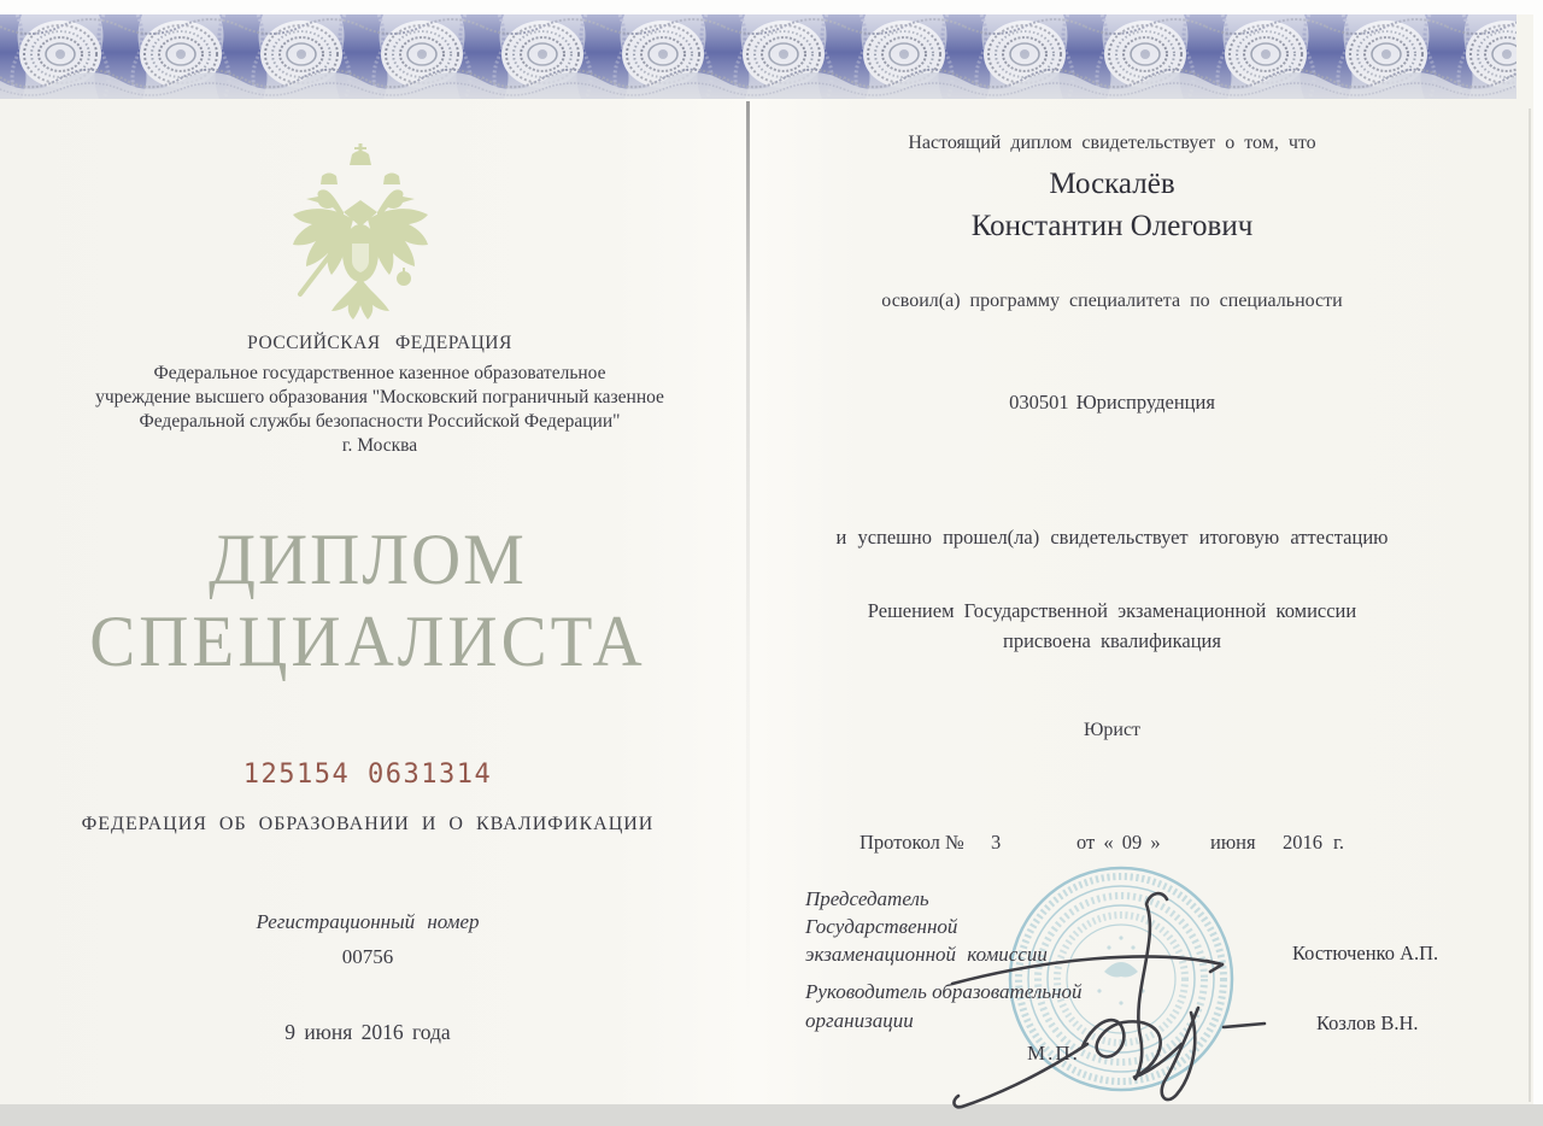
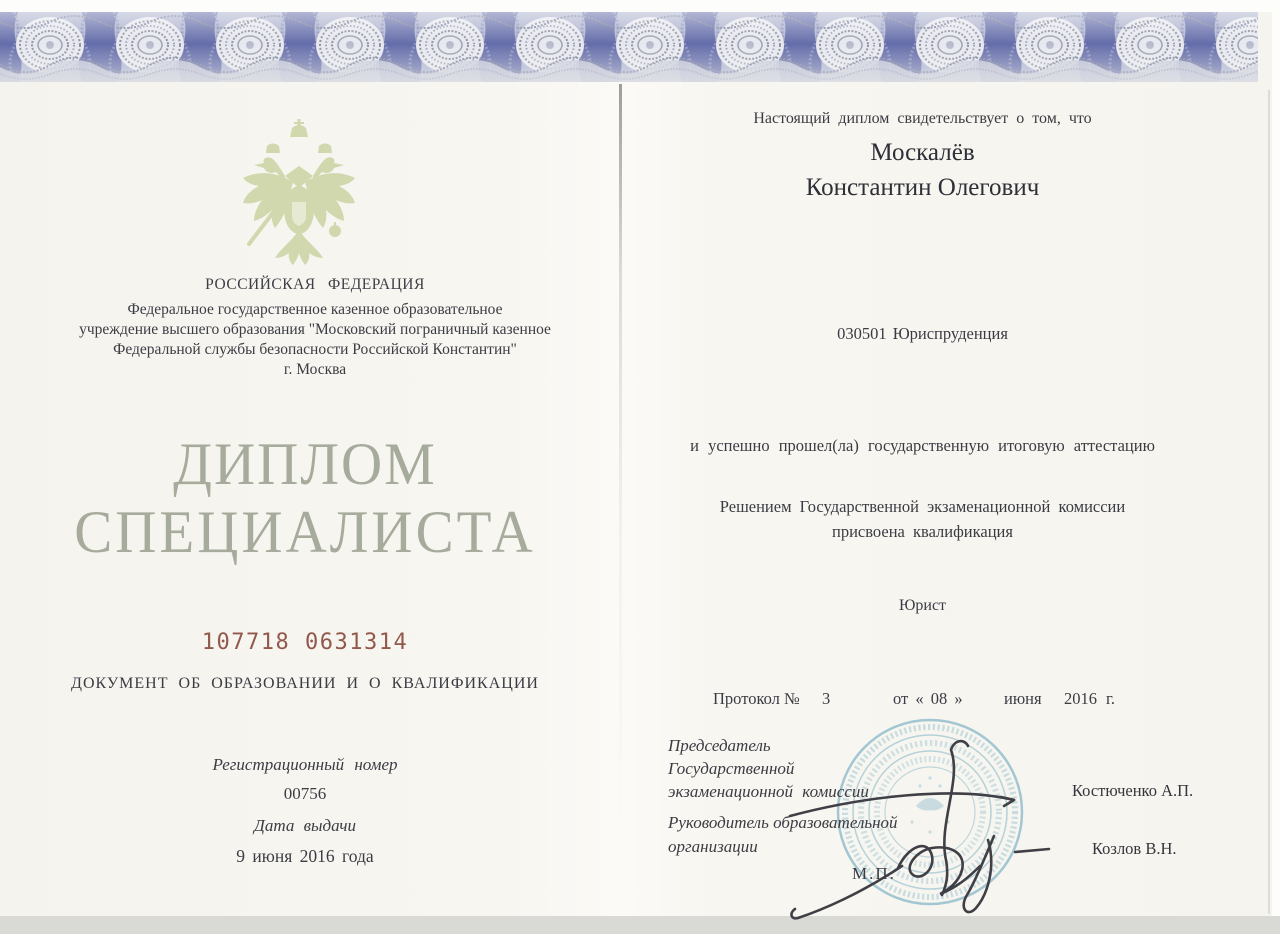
  РОССИЙСКАЯ ФЕДЕРАЦИЯ
  Федеральное государственное казенное образовательное
  учреждение высшего образования "Московский пограничный казенное
- Федеральной службы безопасности Российской Федерации"
+ Федеральной службы безопасности Российской Константин"
  г. Москва
  ДИПЛОМ
  СПЕЦИАЛИСТА
- 125154 0631314
+ 107718 0631314
- ФЕДЕРАЦИЯ ОБ ОБРАЗОВАНИИ И О КВАЛИФИКАЦИИ
+ ДОКУМЕНТ ОБ ОБРАЗОВАНИИ И О КВАЛИФИКАЦИИ
  Регистрационный номер
  00756
+ Дата выдачи
  9 июня 2016 года
  Настоящий диплом свидетельствует о том, что
  Москалёв
  Константин Олегович
- освоил(а) программу специалитета по специальности
  030501 Юриспруденция
- и успешно прошел(ла) свидетельствует итоговую аттестацию
+ и успешно прошел(ла) государственную итоговую аттестацию
  Решением Государственной экзаменационной комиссии
  присвоена квалификация
  Юрист
  Протокол №
  3
- от « 09 »
+ от « 08 »
  июня
  2016
  г.
  Председатель
  Государственной
  экзаменационной комиссии
  Руководитель образовательной
  организации
  Костюченко А.П.
  Козлов В.Н.
  М.П.
